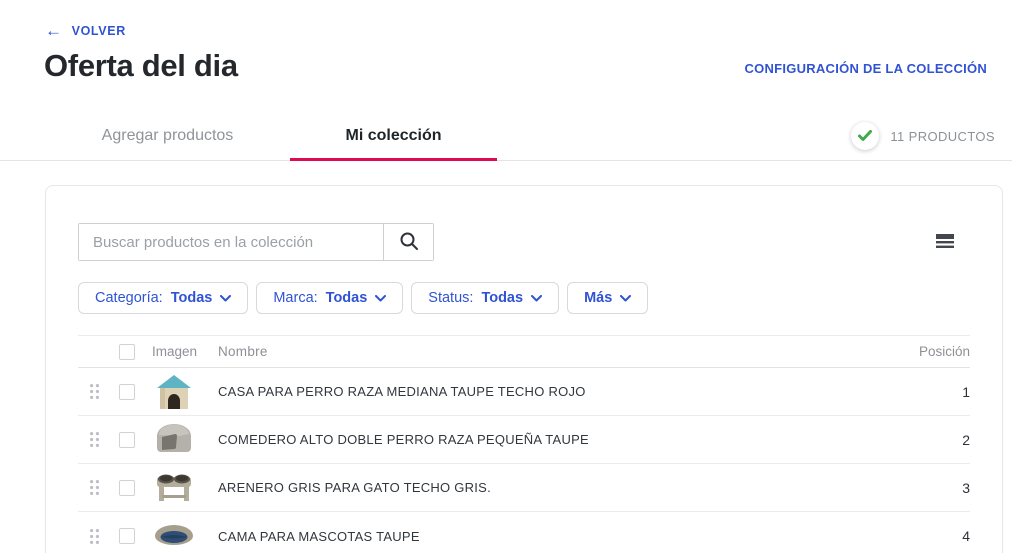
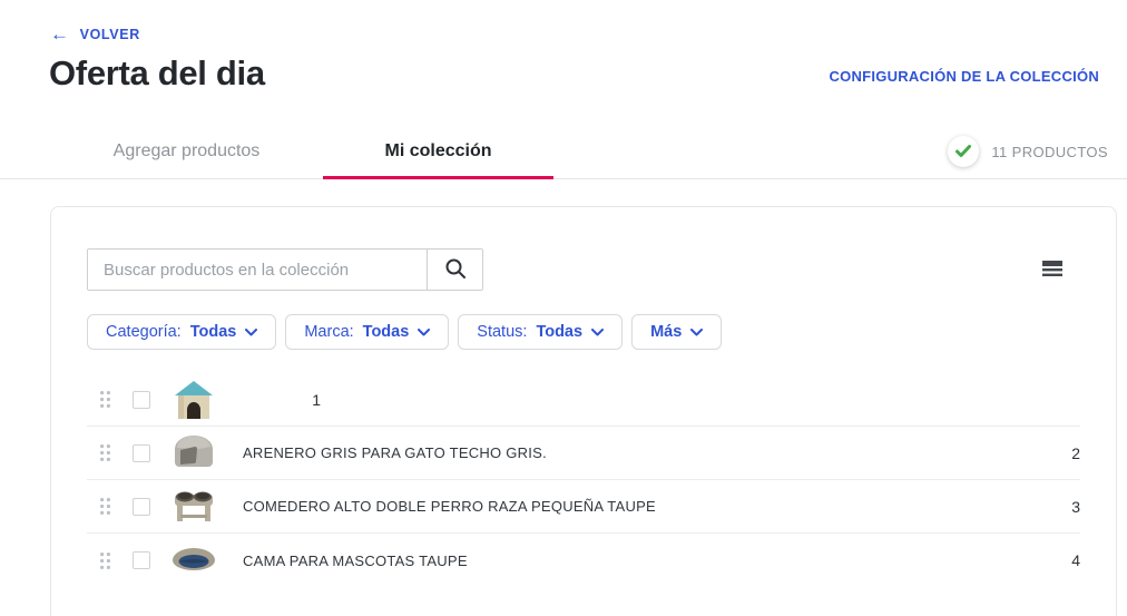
  ←
  VOLVER
  Oferta del dia
  CONFIGURACIÓN DE LA COLECCIÓN
  Agregar productos
  Mi colección
  11 PRODUCTOS
  Buscar productos en la colección
  Categoría:
  Todas
  Marca:
  Todas
  Status:
  Todas
  Más
- Imagen
- Nombre
- Posición
- CASA PARA PERRO RAZA MEDIANA TAUPE TECHO ROJO
  1
- COMEDERO ALTO DOBLE PERRO RAZA PEQUEÑA TAUPE
+ ARENERO GRIS PARA GATO TECHO GRIS.
  2
- ARENERO GRIS PARA GATO TECHO GRIS.
+ COMEDERO ALTO DOBLE PERRO RAZA PEQUEÑA TAUPE
  3
  CAMA PARA MASCOTAS TAUPE
  4
